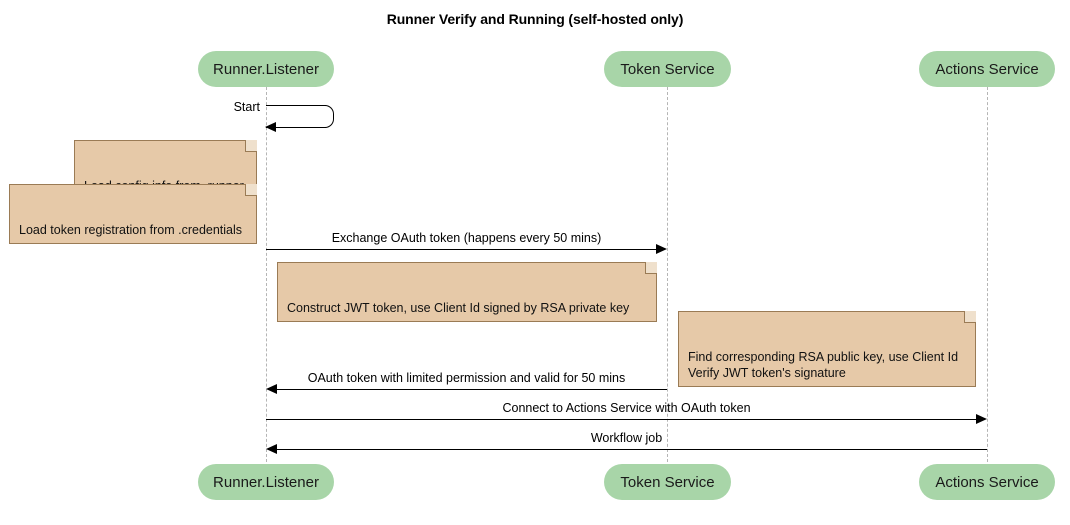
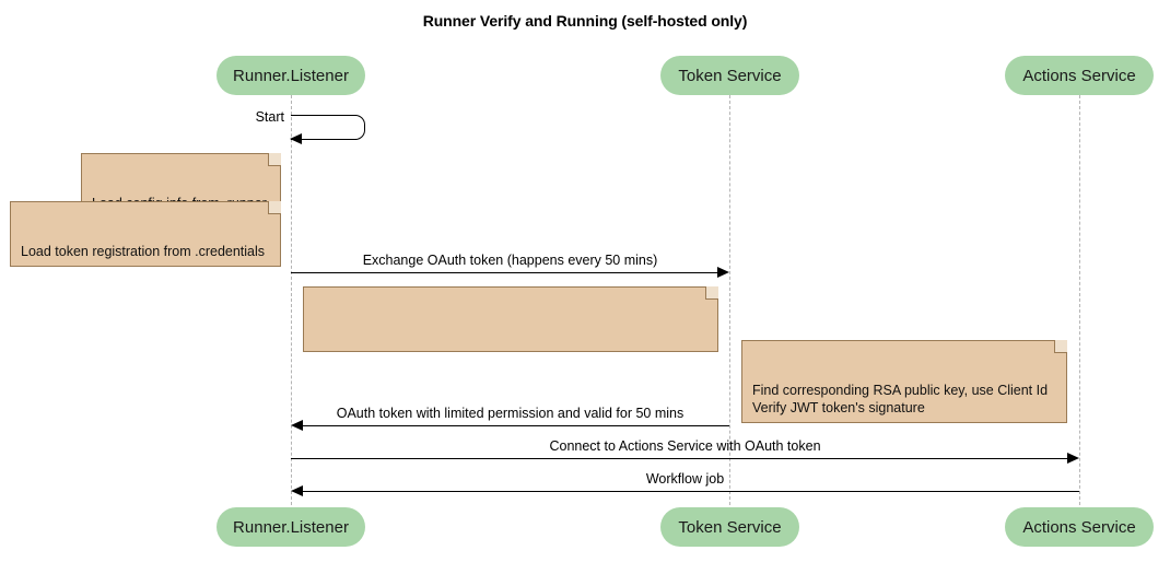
  Runner Verify and Running (self-hosted only)
  Runner.Listener
  Token Service
  Actions Service
  Runner.Listener
  Token Service
  Actions Service
  Start
  Load token registration from .credentials
  Exchange OAuth token (happens every 50 mins)
- Construct JWT token, use Client Id signed by RSA private key
  Find corresponding RSA public key, use Client Id
  Verify JWT token's signature
  OAuth token with limited permission and valid for 50 mins
  Connect to Actions Service with OAuth token
  Workflow job
